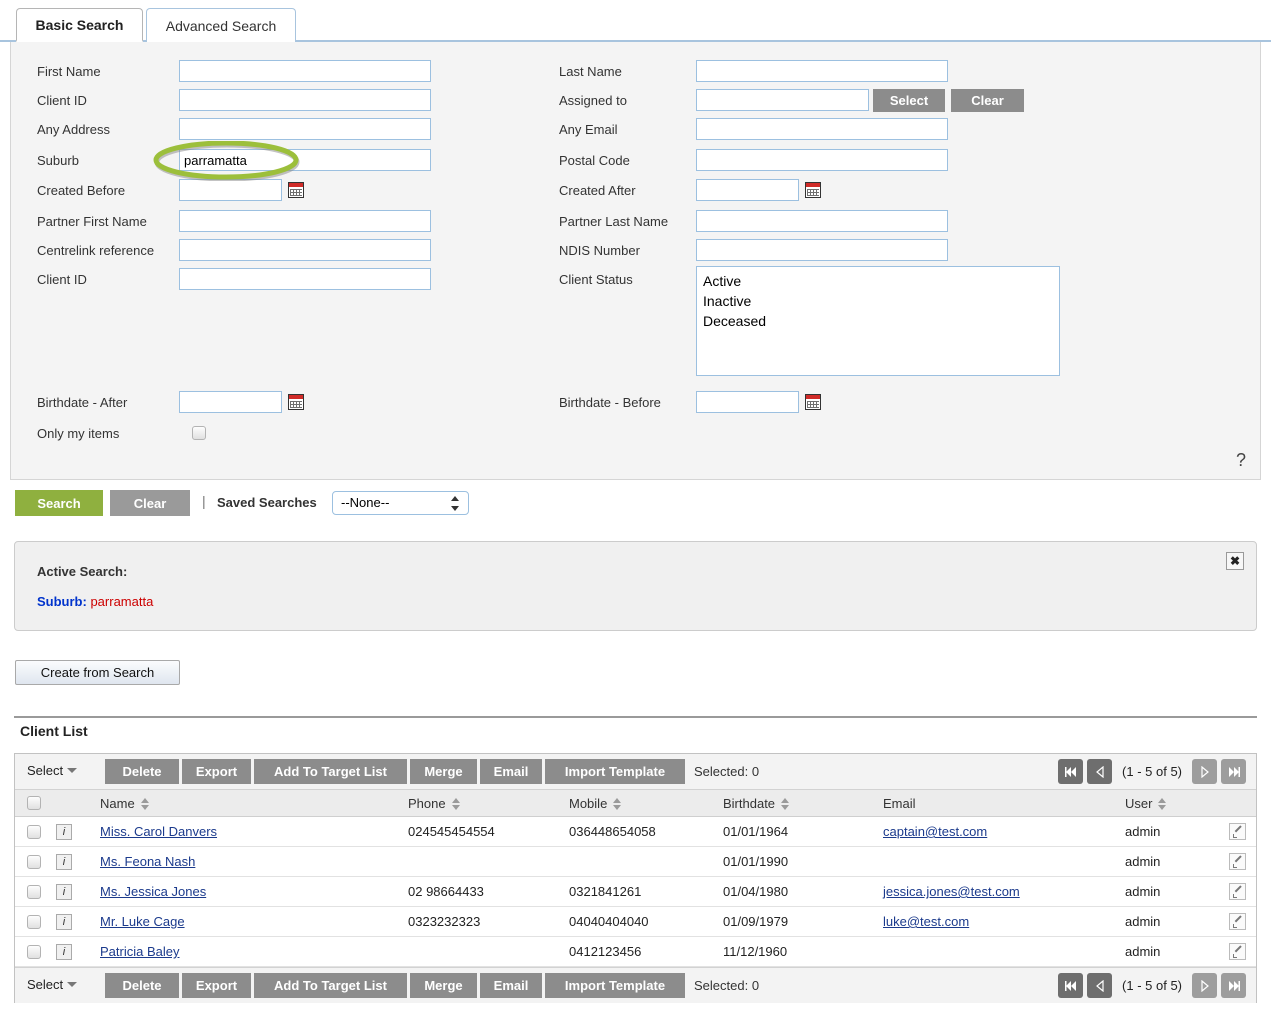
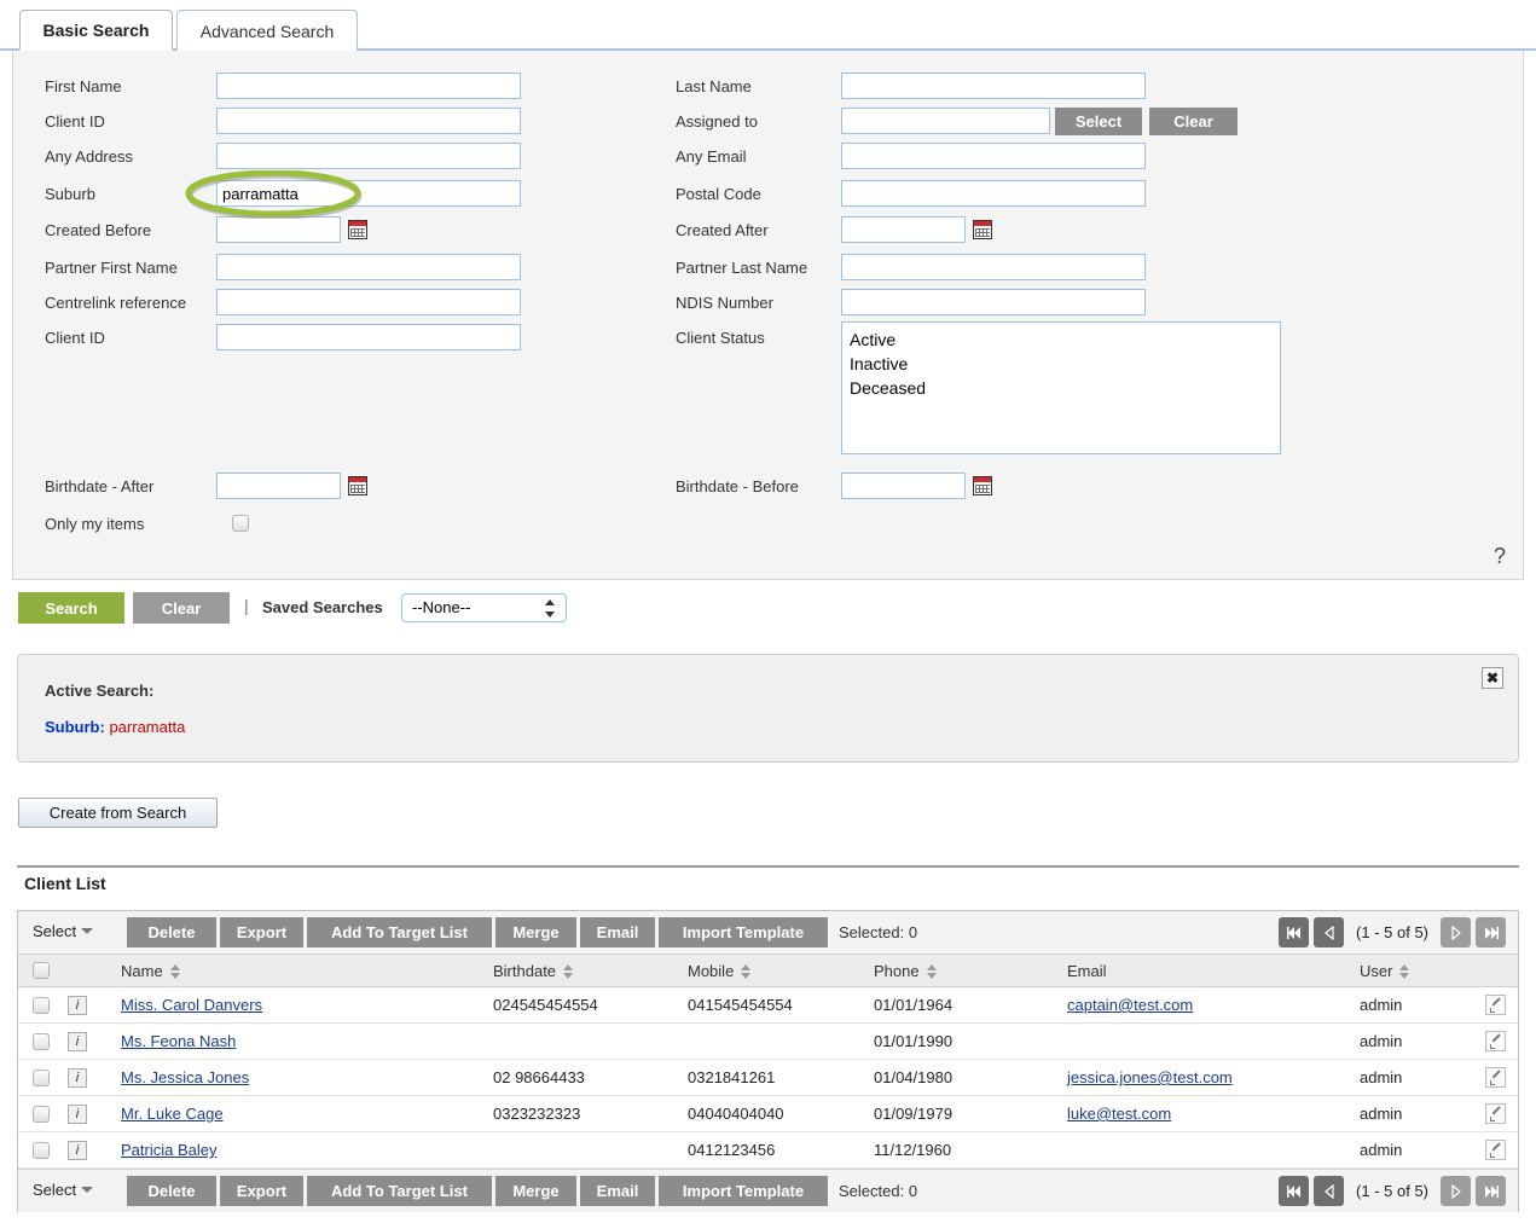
  Basic Search
  Advanced Search
  First Name
  Client ID
  Any Address
  Suburb
  parramatta
  Created Before
  Partner First Name
  Centrelink reference
  Client ID
  Last Name
  Assigned to
  Select
  Clear
  Any Email
  Postal Code
  Created After
  Partner Last Name
  NDIS Number
  Client Status
  Active
  Inactive
  Deceased
  Birthdate - After
  Birthdate - Before
  Only my items
  ?
  Search
  Clear
  |
  Saved Searches
  --None--
  Active Search:
  Suburb: parramatta
  ✖
  Create from Search
  Client List
  Select
  Delete
  Export
  Add To Target List
  Merge
  Email
  Import Template
  Selected: 0
  (1 - 5 of 5)
  Name
- Phone
+ Birthdate
  Mobile
- Birthdate
+ Phone
  Email
  User
  i
  Miss. Carol Danvers
  024545454554
- 036448654058
+ 041545454554
  01/01/1964
  captain@test.com
  admin
  i
  Ms. Feona Nash
  01/01/1990
  admin
  i
  Ms. Jessica Jones
  02 98664433
  0321841261
  01/04/1980
  jessica.jones@test.com
  admin
  i
  Mr. Luke Cage
  0323232323
  04040404040
  01/09/1979
  luke@test.com
  admin
  i
  Patricia Baley
  0412123456
  11/12/1960
  admin
  Select
  Delete
  Export
  Add To Target List
  Merge
  Email
  Import Template
  Selected: 0
  (1 - 5 of 5)
